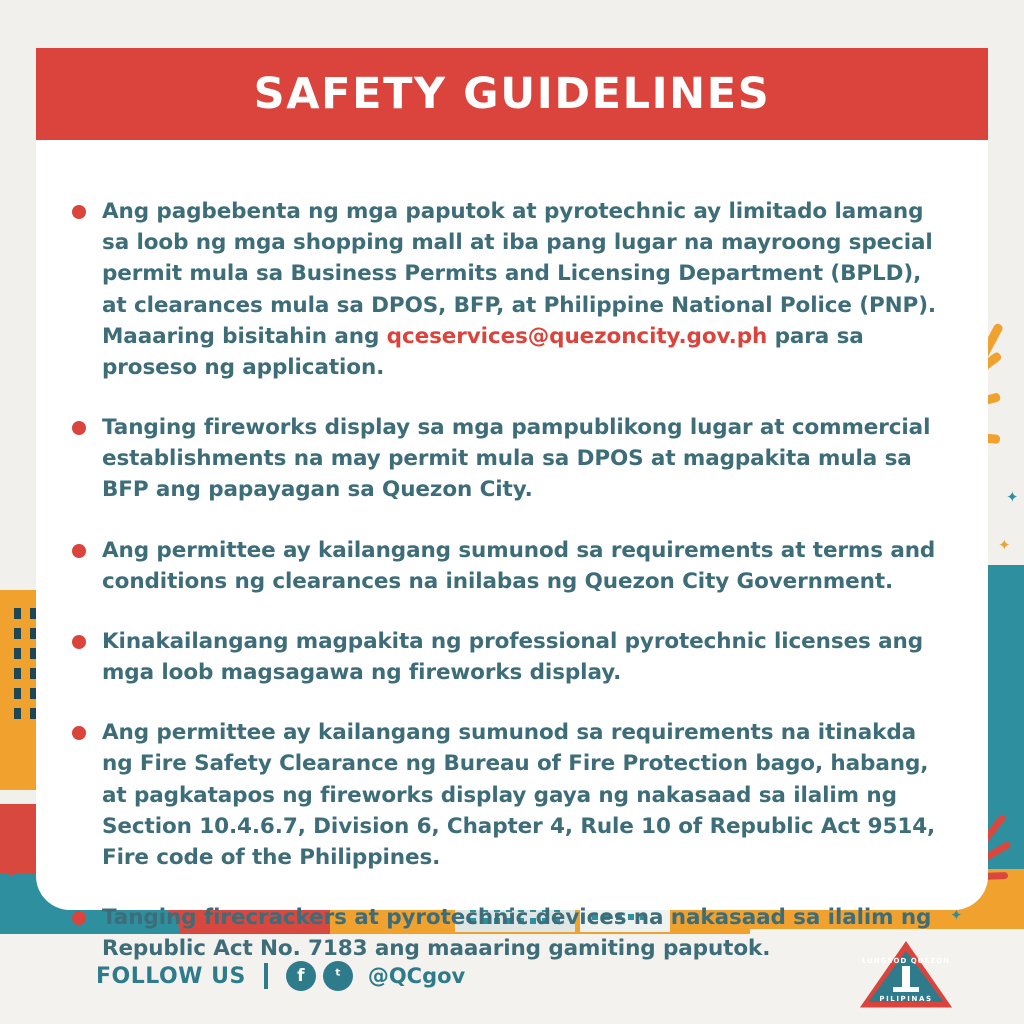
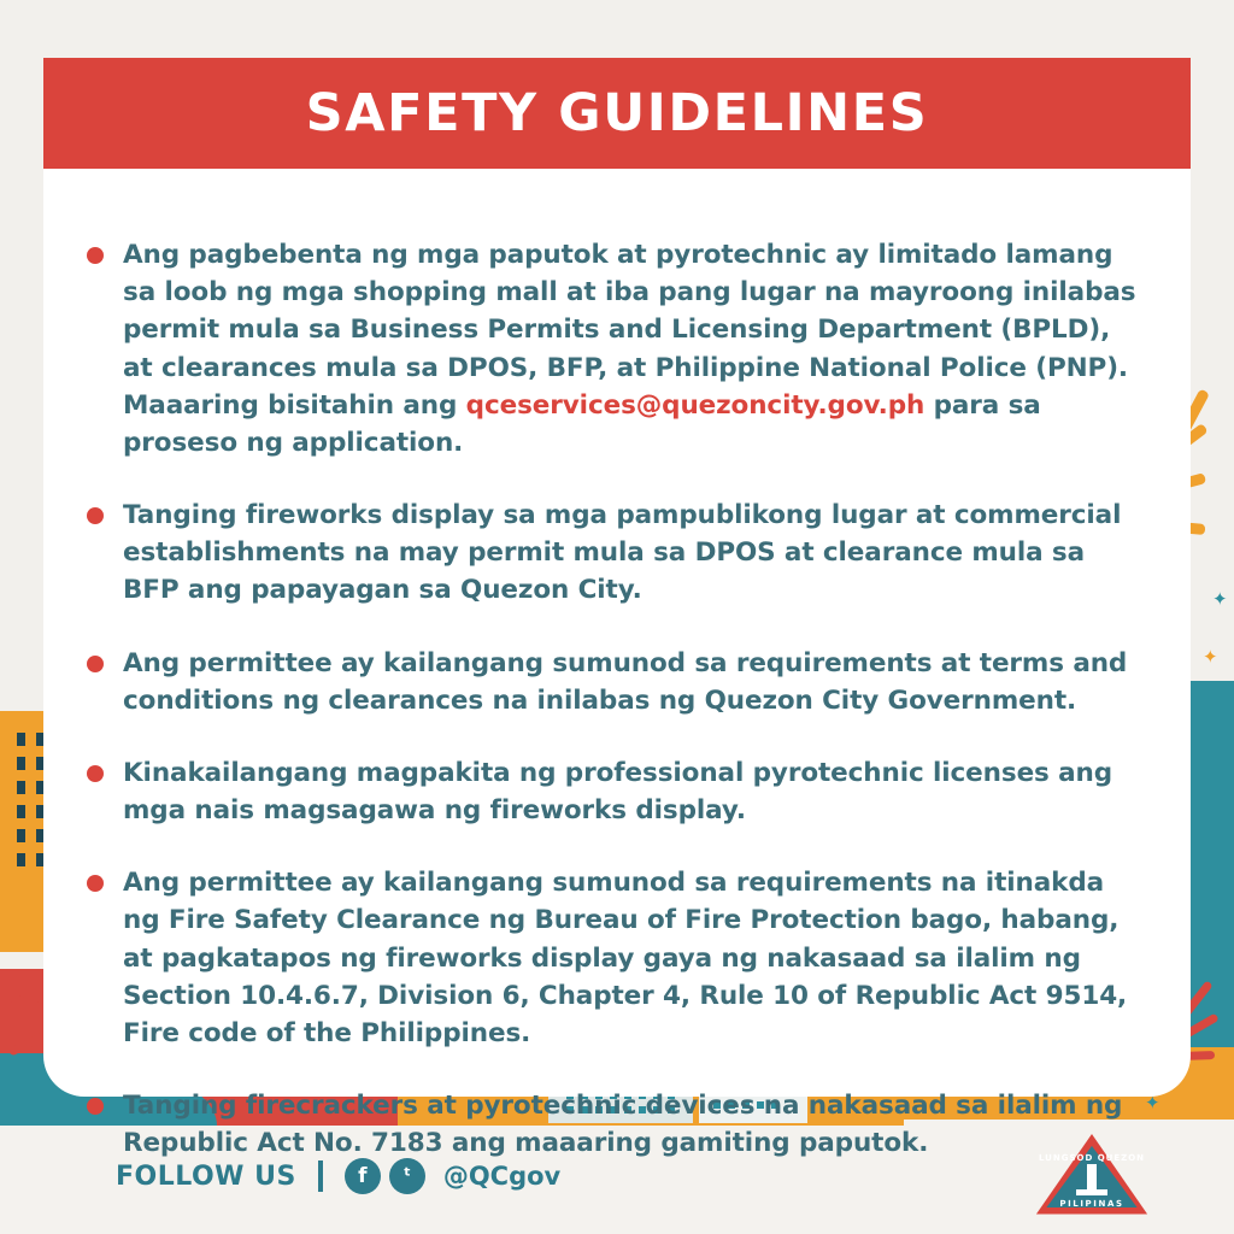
  ✦
  ✦
  ✦
  SAFETY GUIDELINES
- Ang pagbebenta ng mga paputok at pyrotechnic ay limitado lamang sa loob ng mga shopping mall at iba pang lugar na mayroong special permit mula sa Business Permits and Licensing Department (BPLD), at clearances mula sa DPOS, BFP, at Philippine National Police (PNP). Maaaring bisitahin ang qceservices@quezoncity.gov.ph para sa proseso ng application.
+ Ang pagbebenta ng mga paputok at pyrotechnic ay limitado lamang sa loob ng mga shopping mall at iba pang lugar na mayroong inilabas permit mula sa Business Permits and Licensing Department (BPLD), at clearances mula sa DPOS, BFP, at Philippine National Police (PNP). Maaaring bisitahin ang qceservices@quezoncity.gov.ph para sa proseso ng application.
- Tanging fireworks display sa mga pampublikong lugar at commercial establishments na may permit mula sa DPOS at magpakita mula sa BFP ang papayagan sa Quezon City.
+ Tanging fireworks display sa mga pampublikong lugar at commercial establishments na may permit mula sa DPOS at clearance mula sa BFP ang papayagan sa Quezon City.
  Ang permittee ay kailangang sumunod sa requirements at terms and conditions ng clearances na inilabas ng Quezon City Government.
- Kinakailangang magpakita ng professional pyrotechnic licenses ang mga loob magsagawa ng fireworks display.
+ Kinakailangang magpakita ng professional pyrotechnic licenses ang mga nais magsagawa ng fireworks display.
  Ang permittee ay kailangang sumunod sa requirements na itinakda ng Fire Safety Clearance ng Bureau of Fire Protection bago, habang, at pagkatapos ng fireworks display gaya ng nakasaad sa ilalim ng Section 10.4.6.7, Division 6, Chapter 4, Rule 10 of Republic Act 9514, Fire code of the Philippines.
  Tanging firecrackers at pyrotechnic devices na nakasaad sa ilalim ng Republic Act No. 7183 ang maaaring gamiting paputok.
  FOLLOW US
  f
  ᵗ
  @QCgov
  LUNGSOD QUEZON
  PILIPINAS
